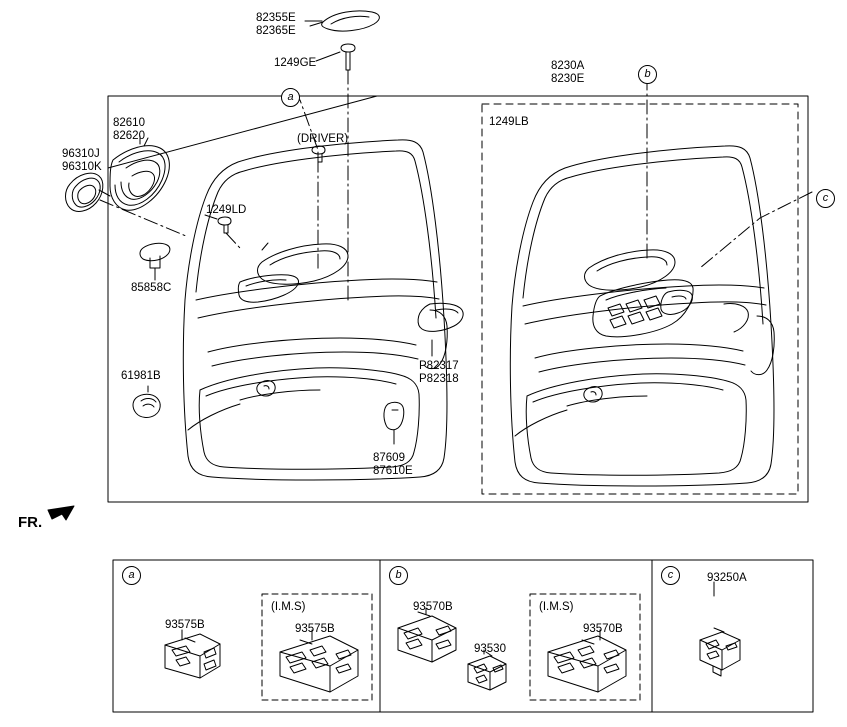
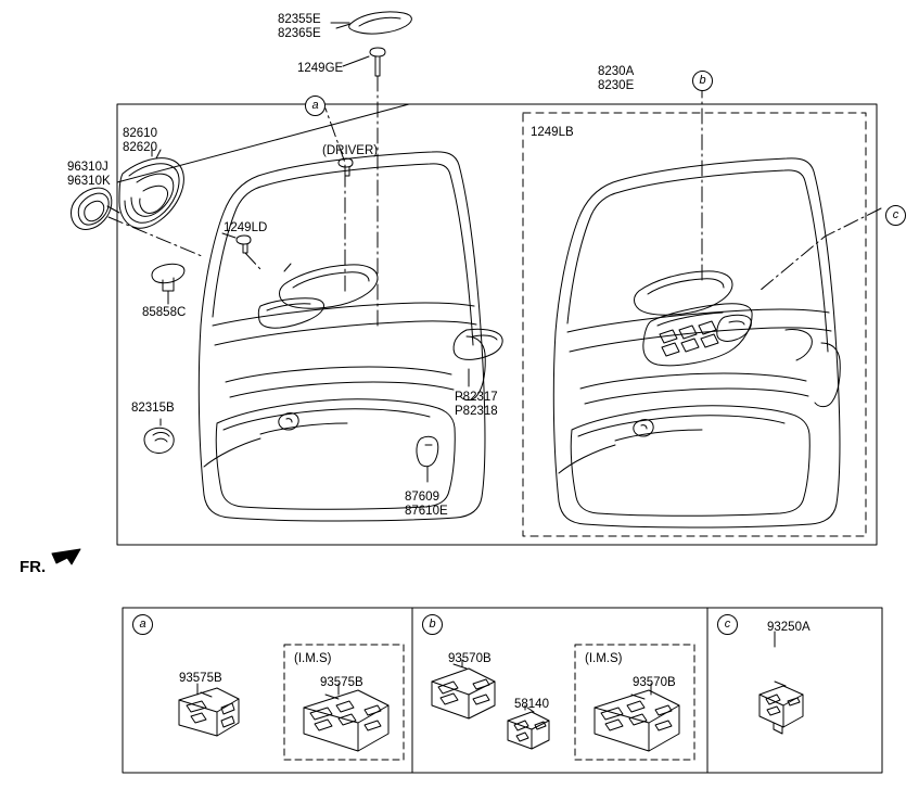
  82355E
  82365E
  1249GE
  8230A
  8230E
  82610
  82620
  (DRIVER)
  96310J
  96310K
  1249LB
  1249LD
  85858C
  P82317
  P82318
- 61981B
+ 82315B
  87609
  87610E
  a
  b
  c
  FR.
  a
  b
  c
  93575B
  (I.M.S)
  93575B
  93570B
- 93530
+ 58140
  (I.M.S)
  93570B
  93250A
